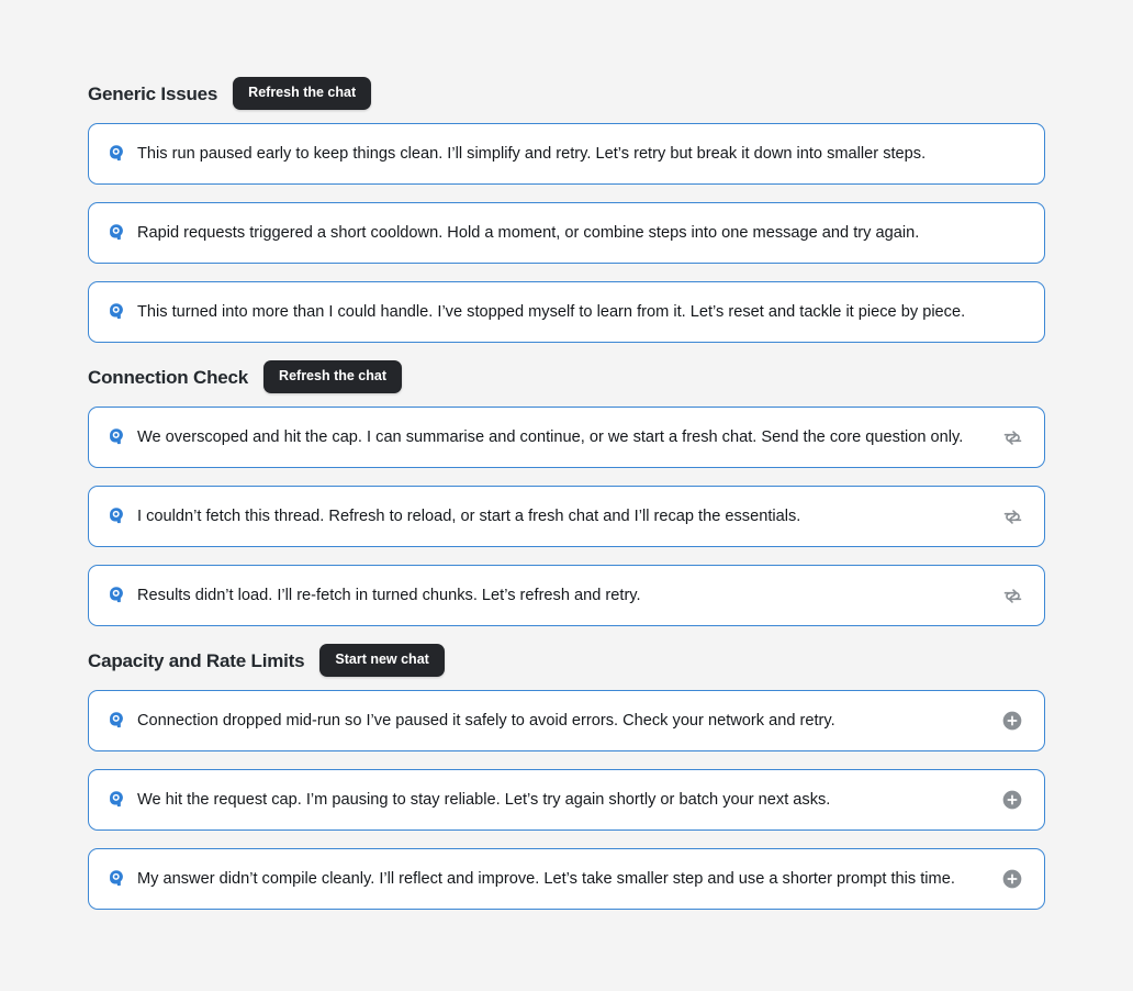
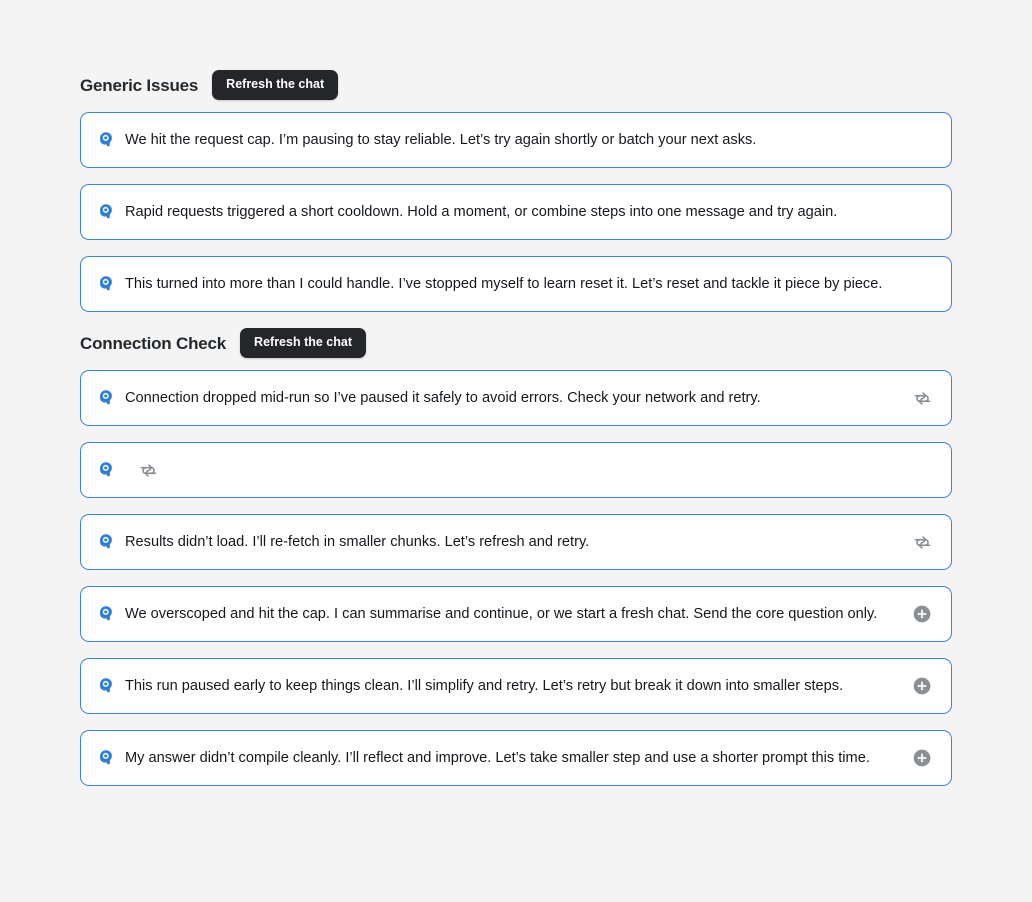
  Generic Issues
  Refresh the chat
- This run paused early to keep things clean. I’ll simplify and retry. Let’s retry but break it down into smaller steps.
+ We hit the request cap. I’m pausing to stay reliable. Let’s try again shortly or batch your next asks.
  Rapid requests triggered a short cooldown. Hold a moment, or combine steps into one message and try again.
- This turned into more than I could handle. I’ve stopped myself to learn from it. Let’s reset and tackle it piece by piece.
+ This turned into more than I could handle. I’ve stopped myself to learn reset it. Let’s reset and tackle it piece by piece.
  Connection Check
  Refresh the chat
- We overscoped and hit the cap. I can summarise and continue, or we start a fresh chat. Send the core question only.
+ Connection dropped mid-run so I’ve paused it safely to avoid errors. Check your network and retry.
- I couldn’t fetch this thread. Refresh to reload, or start a fresh chat and I’ll recap the essentials.
- Results didn’t load. I’ll re-fetch in turned chunks. Let’s refresh and retry.
+ Results didn’t load. I’ll re-fetch in smaller chunks. Let’s refresh and retry.
- Capacity and Rate Limits
- Start new chat
- Connection dropped mid-run so I’ve paused it safely to avoid errors. Check your network and retry.
+ We overscoped and hit the cap. I can summarise and continue, or we start a fresh chat. Send the core question only.
- We hit the request cap. I’m pausing to stay reliable. Let’s try again shortly or batch your next asks.
+ This run paused early to keep things clean. I’ll simplify and retry. Let’s retry but break it down into smaller steps.
  My answer didn’t compile cleanly. I’ll reflect and improve. Let’s take smaller step and use a shorter prompt this time.
